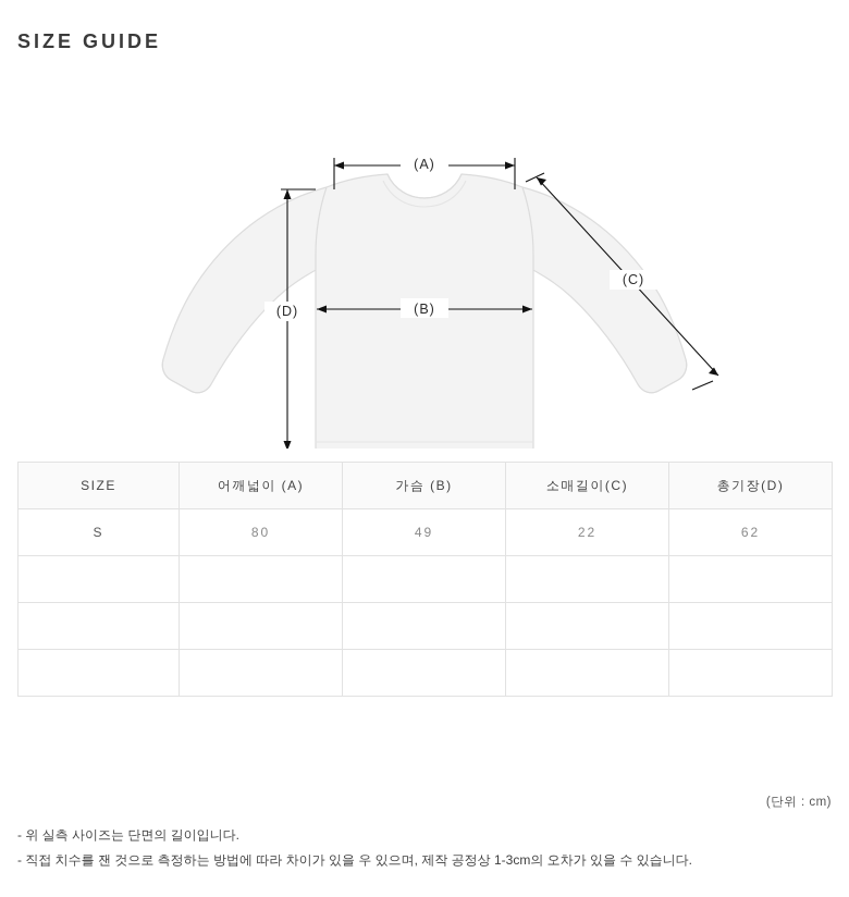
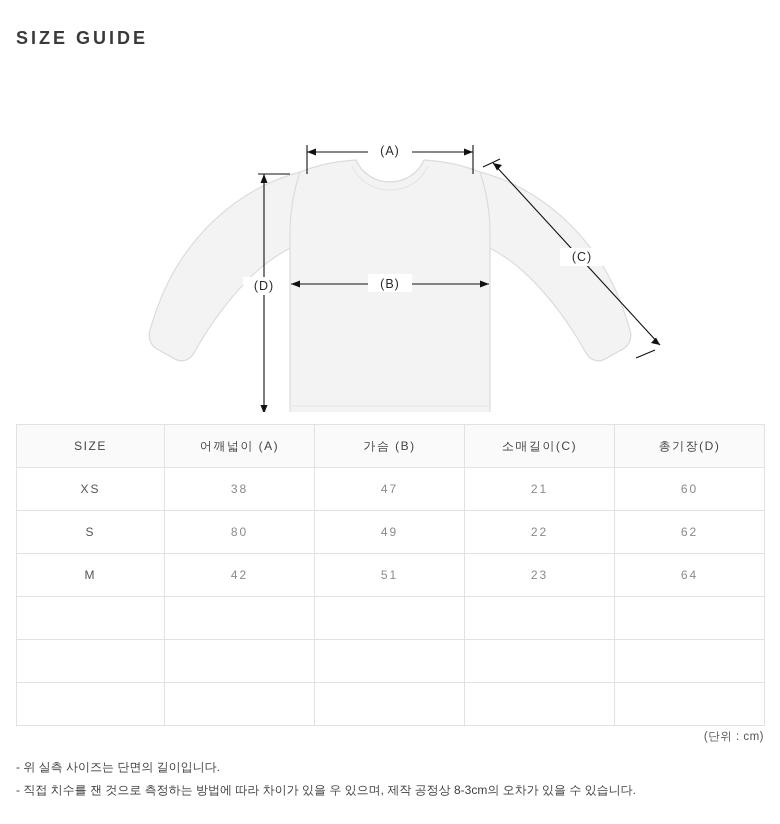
  SIZE GUIDE
  (A)
  (B)
  (C)
  (D)
  SIZE	어깨넓이 (A)	가슴 (B)	소매길이(C)	총기장(D)
+ XS	38	47	21	60
  S	80	49	22	62
+ M	42	51	23	64
  (단위 : cm)
  - 위 실측 사이즈는 단면의 길이입니다.
- - 직접 치수를 잰 것으로 측정하는 방법에 따라 차이가 있을 우 있으며, 제작 공정상 1-3cm의 오차가 있을 수 있습니다.
+ - 직접 치수를 잰 것으로 측정하는 방법에 따라 차이가 있을 우 있으며, 제작 공정상 8-3cm의 오차가 있을 수 있습니다.
